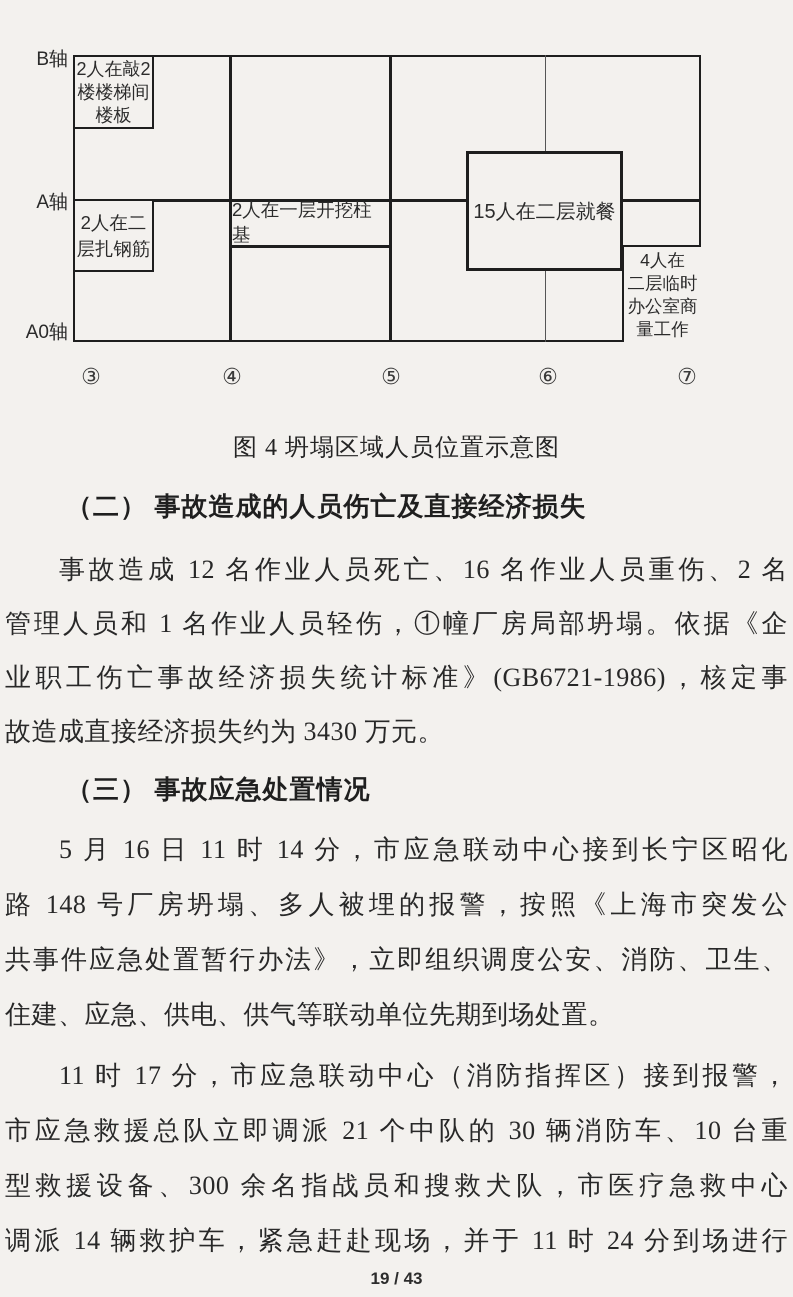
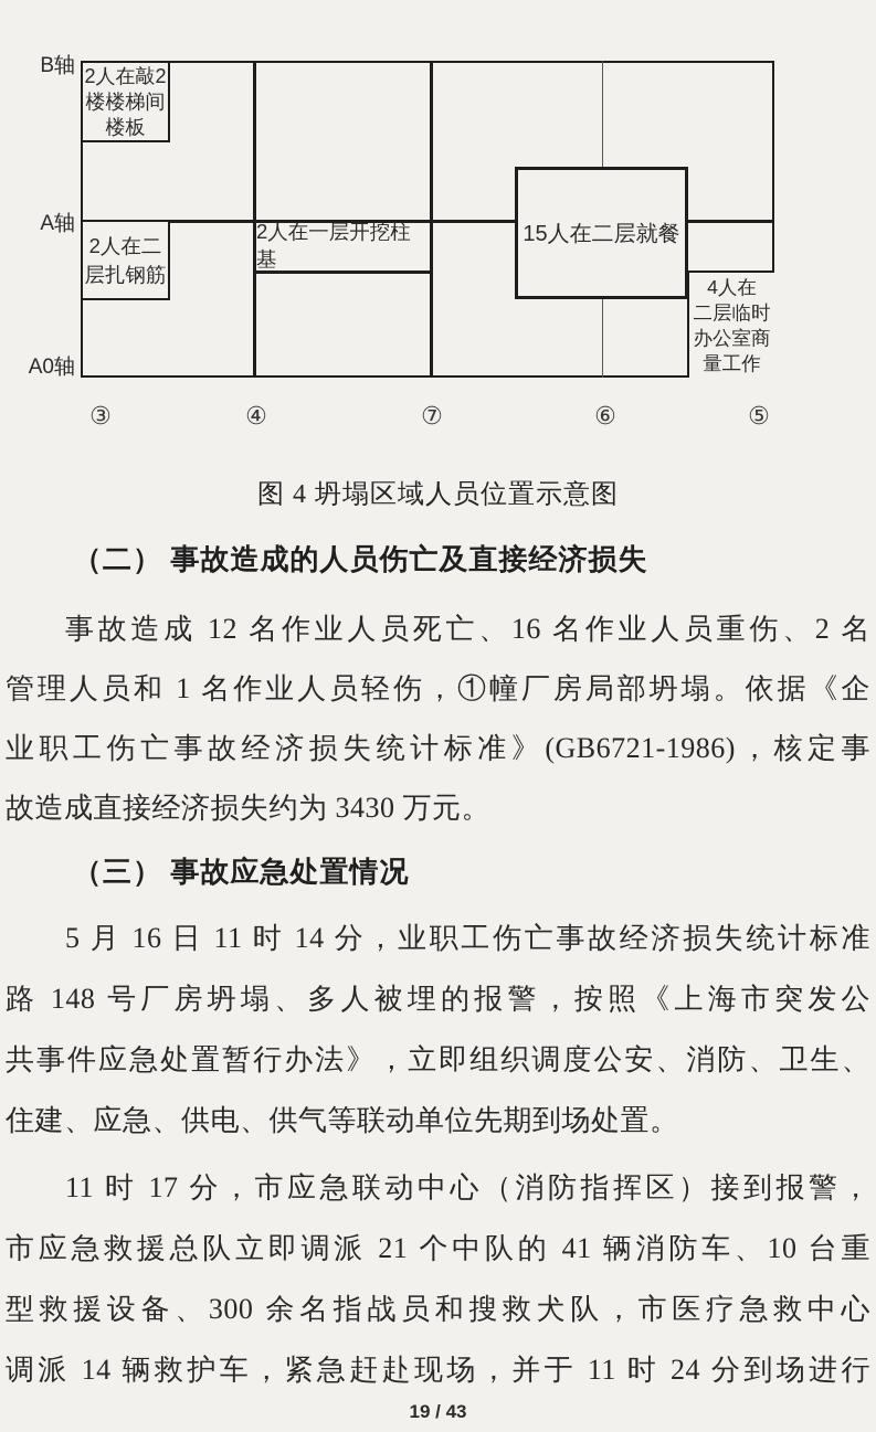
  B轴
  A轴
  A0轴
  2人在敲2
  楼楼梯间
  楼板
  2人在二
  层扎钢筋
  2人在一层开挖柱基
  15人在二层就餐
  4人在
  二层临时
  办公室商
  量工作
  ③
  ④
- ⑤
+ ⑦
  ⑥
- ⑦
+ ⑤
  图 4 坍塌区域人员位置示意图
  （二） 事故造成的人员伤亡及直接经济损失
  事故造成 12 名作业人员死亡、16 名作业人员重伤、2 名
  管理人员和 1 名作业人员轻伤，①幢厂房局部坍塌。依据《企
  业职工伤亡事故经济损失统计标准》(GB6721-1986)，核定事
  故造成直接经济损失约为 3430 万元。
  （三） 事故应急处置情况
- 5 月 16 日 11 时 14 分，市应急联动中心接到长宁区昭化
+ 5 月 16 日 11 时 14 分，业职工伤亡事故经济损失统计标准
  路 148 号厂房坍塌、多人被埋的报警，按照《上海市突发公
  共事件应急处置暂行办法》，立即组织调度公安、消防、卫生、
  住建、应急、供电、供气等联动单位先期到场处置。
  11 时 17 分，市应急联动中心（消防指挥区）接到报警，
- 市应急救援总队立即调派 21 个中队的 30 辆消防车、10 台重
+ 市应急救援总队立即调派 21 个中队的 41 辆消防车、10 台重
  型救援设备、300 余名指战员和搜救犬队，市医疗急救中心
  调派 14 辆救护车，紧急赶赴现场，并于 11 时 24 分到场进行
  19 / 43
